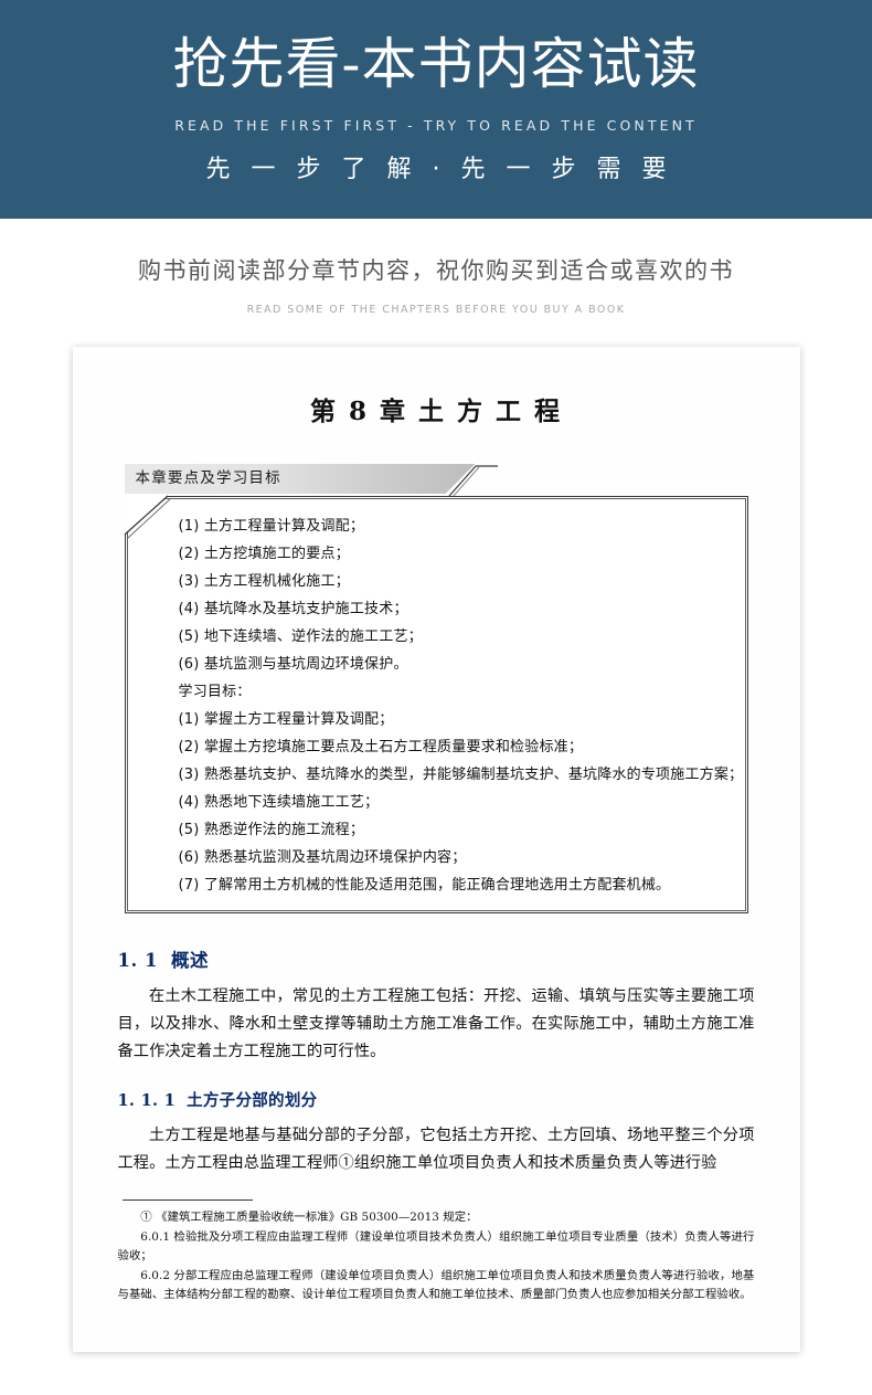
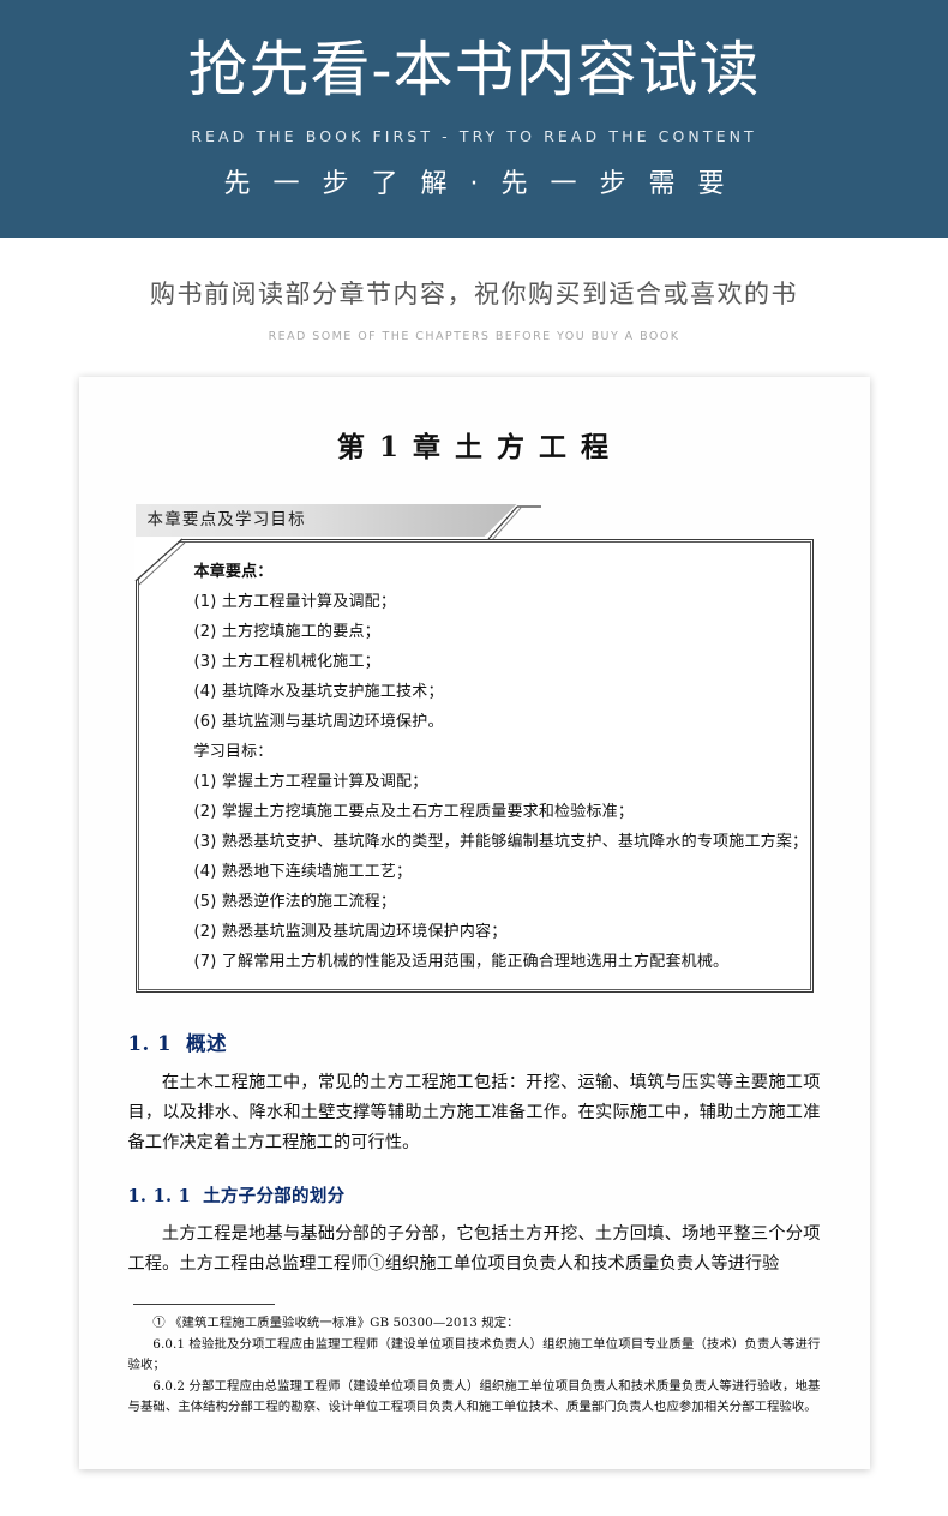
  抢先看-本书内容试读
- READ THE FIRST FIRST - TRY TO READ THE CONTENT
+ READ THE BOOK FIRST - TRY TO READ THE CONTENT
  先 一 步 了 解 · 先 一 步 需 要
  购书前阅读部分章节内容，祝你购买到适合或喜欢的书
  READ SOME OF THE CHAPTERS BEFORE YOU BUY A BOOK
- 第 8 章 土 方 工 程
+ 第 1 章 土 方 工 程
  本章要点及学习目标
+ 本章要点：
  (1) 土方工程量计算及调配；
  (2) 土方挖填施工的要点；
  (3) 土方工程机械化施工；
  (4) 基坑降水及基坑支护施工技术；
- (5) 地下连续墙、逆作法的施工工艺；
  (6) 基坑监测与基坑周边环境保护。
  学习目标：
  (1) 掌握土方工程量计算及调配；
  (2) 掌握土方挖填施工要点及土石方工程质量要求和检验标准；
  (3) 熟悉基坑支护、基坑降水的类型，并能够编制基坑支护、基坑降水的专项施工方案；
  (4) 熟悉地下连续墙施工工艺；
  (5) 熟悉逆作法的施工流程；
- (6) 熟悉基坑监测及基坑周边环境保护内容；
+ (2) 熟悉基坑监测及基坑周边环境保护内容；
  (7) 了解常用土方机械的性能及适用范围，能正确合理地选用土方配套机械。
  1. 1 概述
  在土木工程施工中，常见的土方工程施工包括：开挖、运输、填筑与压实等主要施工项目，以及排水、降水和土壁支撑等辅助土方施工准备工作。在实际施工中，辅助土方施工准备工作决定着土方工程施工的可行性。
  1. 1. 1 土方子分部的划分
  土方工程是地基与基础分部的子分部，它包括土方开挖、土方回填、场地平整三个分项工程。土方工程由总监理工程师①组织施工单位项目负责人和技术质量负责人等进行验
  ① 《建筑工程施工质量验收统一标准》GB 50300—2013 规定：
  6.0.1 检验批及分项工程应由监理工程师（建设单位项目技术负责人）组织施工单位项目专业质量（技术）负责人等进行验收；
  6.0.2 分部工程应由总监理工程师（建设单位项目负责人）组织施工单位项目负责人和技术质量负责人等进行验收，地基与基础、主体结构分部工程的勘察、设计单位工程项目负责人和施工单位技术、质量部门负责人也应参加相关分部工程验收。
